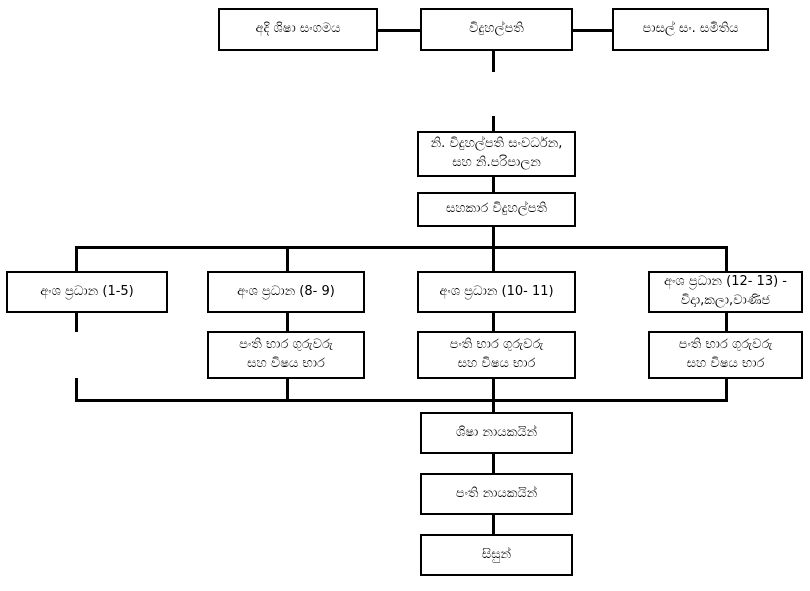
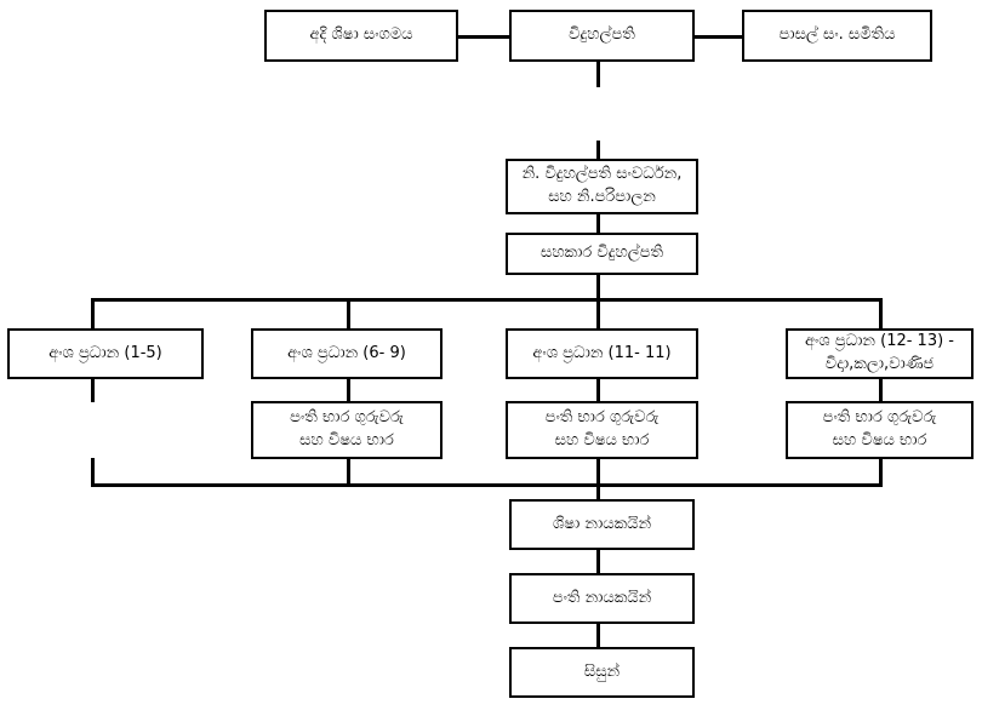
  අදි ශිෂා සංගමය
  විදුහල්පති
  පාසල් සං. සමිතිය
  නි. විදුහල්පති සංවර්ධන,
  සහ නි.පරිපාලන
  සහකාර විදුහල්පති
  අංශ ප්‍රධාන (1-5)
- අංශ ප්‍රධාන (8- 9)
+ අංශ ප්‍රධාන (6- 9)
- අංශ ප්‍රධාන (10- 11)
+ අංශ ප්‍රධාන (11- 11)
  අංශ ප්‍රධාන (12- 13) -
  විදාා,කලා,වාණිජ
  පංති භාර ගුරුවරු
  සහ විෂය භාර
  පංති භාර ගුරුවරු
  සහ විෂය භාර
  පංති භාර ගුරුවරු
  සහ විෂය භාර
  ශිෂා නායකයින්
  පංති නායකයින්
  සිසුන්
